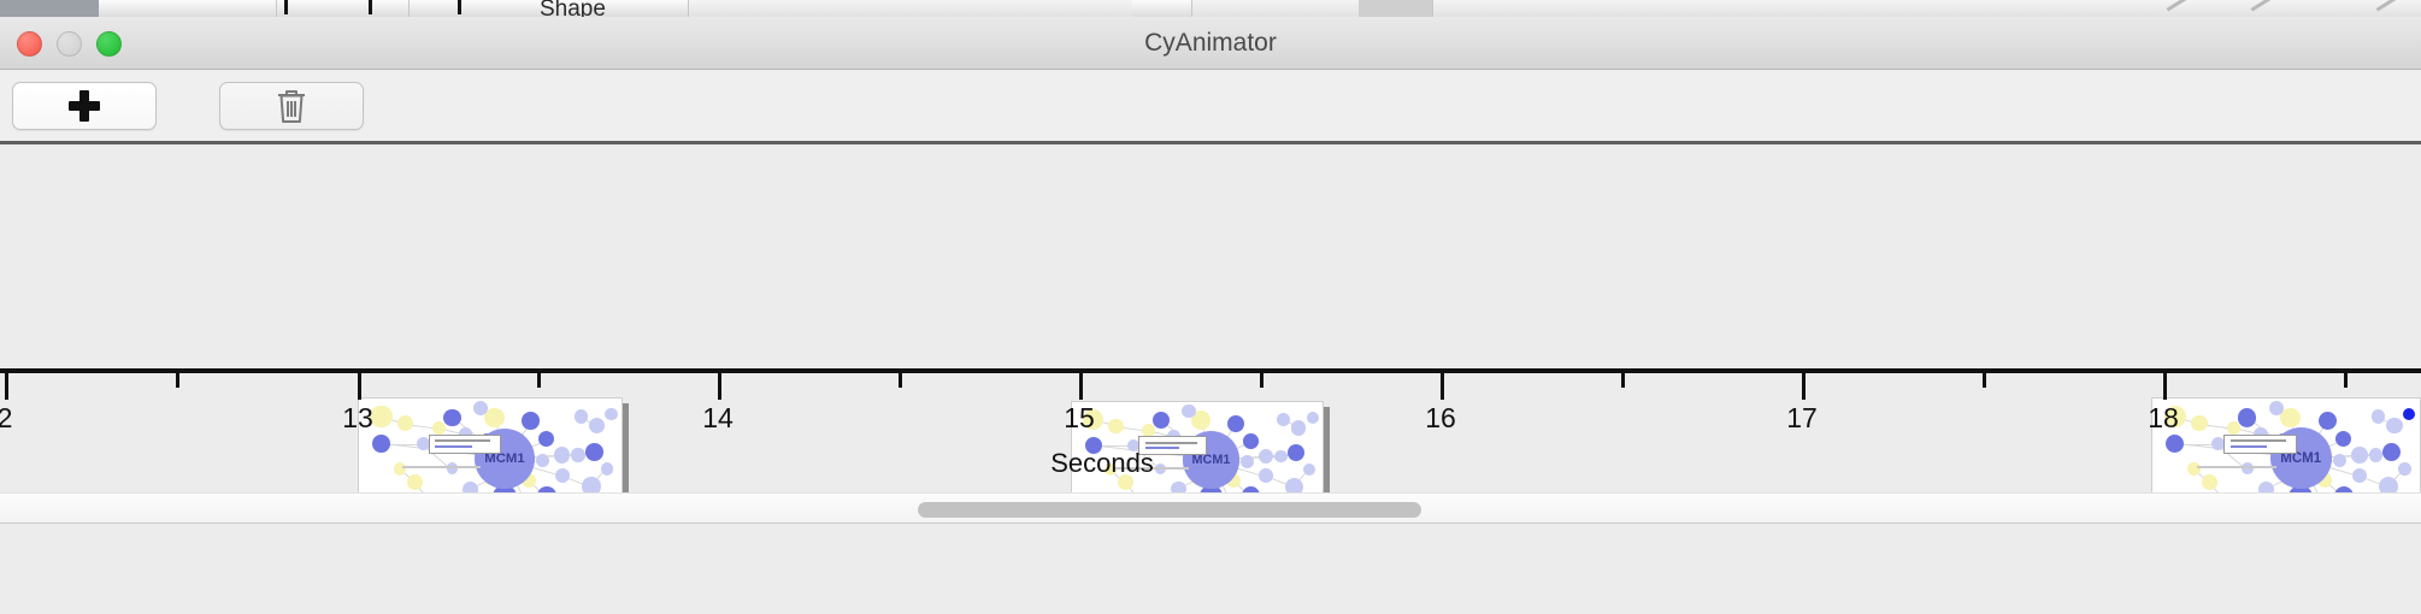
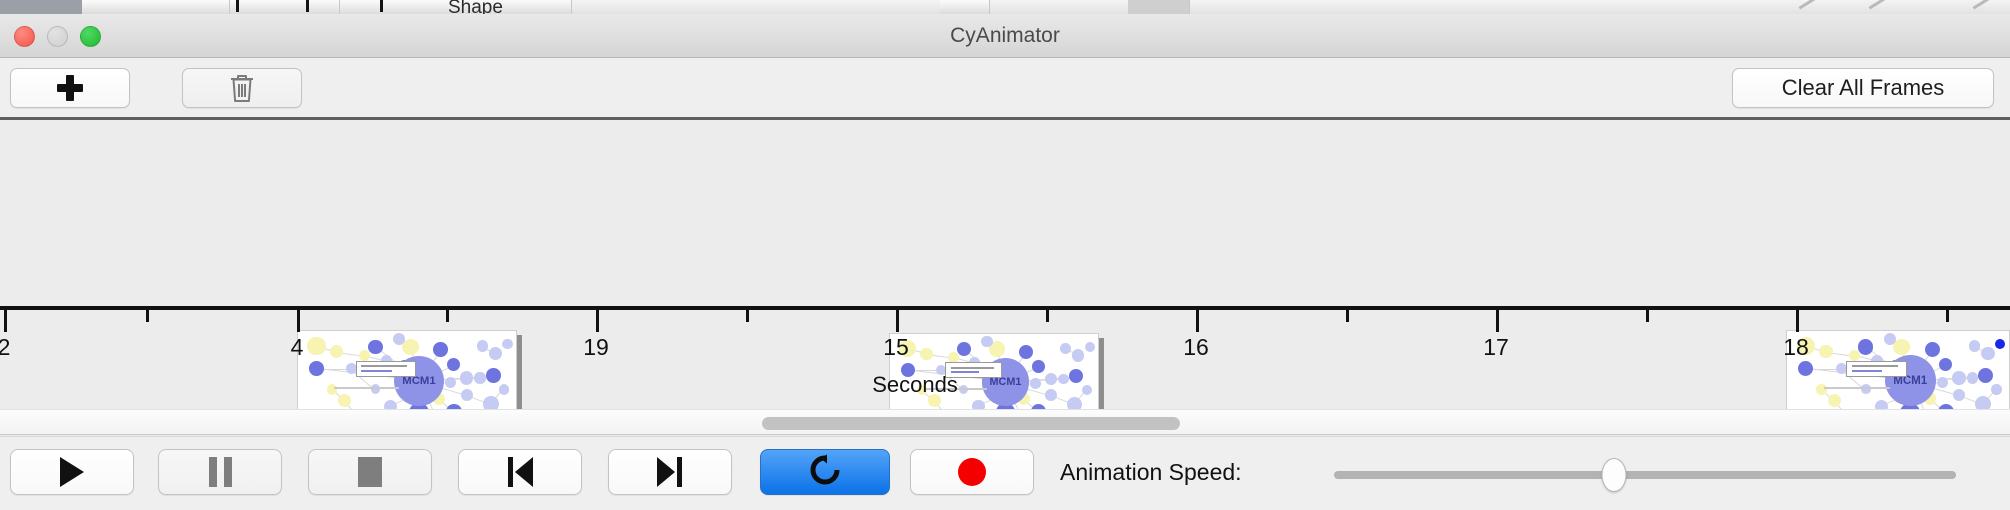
  Shape
  CyAnimator
+ Clear All Frames
  MCM1
  MCM1
  MCM1
  2
- 13
+ 4
- 14
+ 19
  15
  16
  17
  18
  Seconds
+ Animation Speed:
